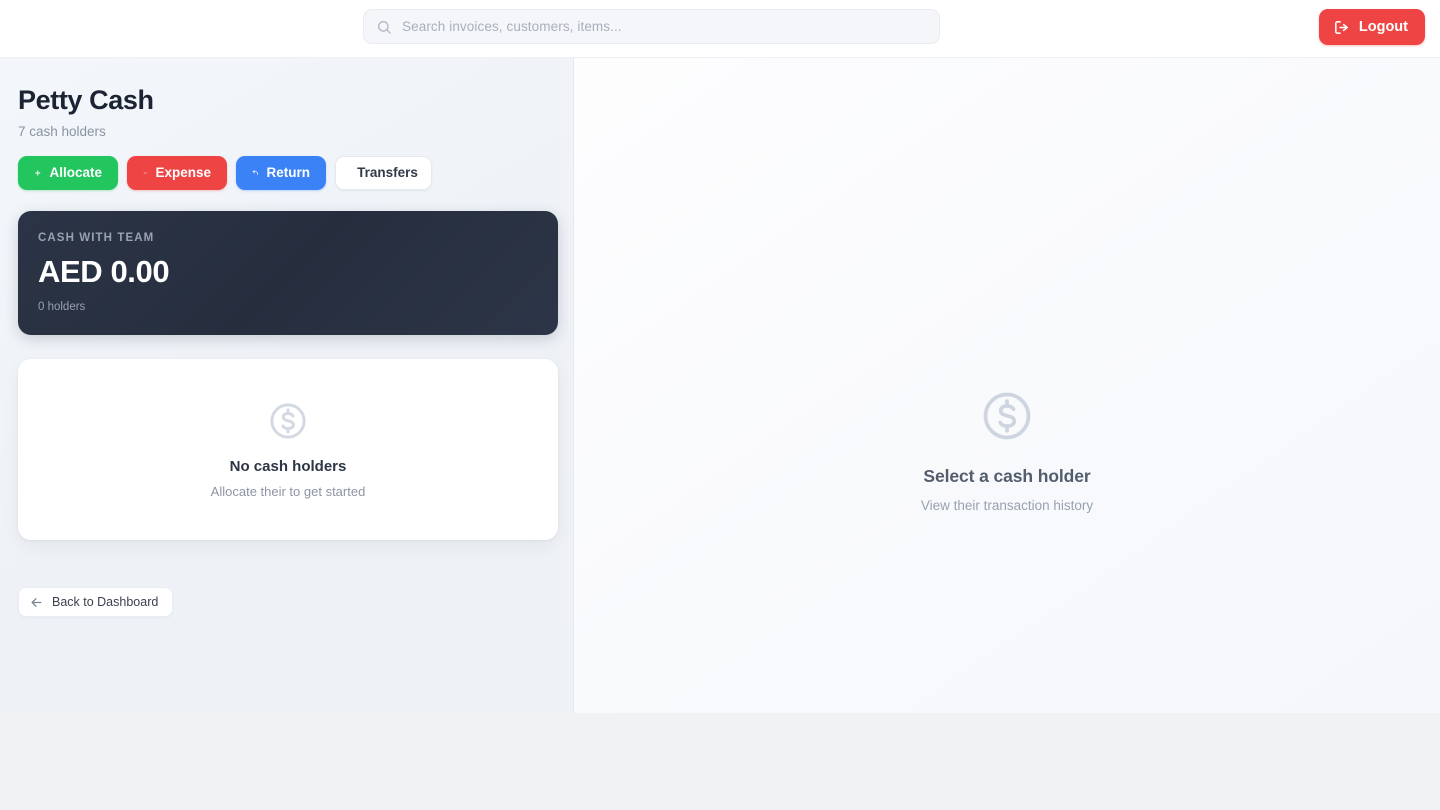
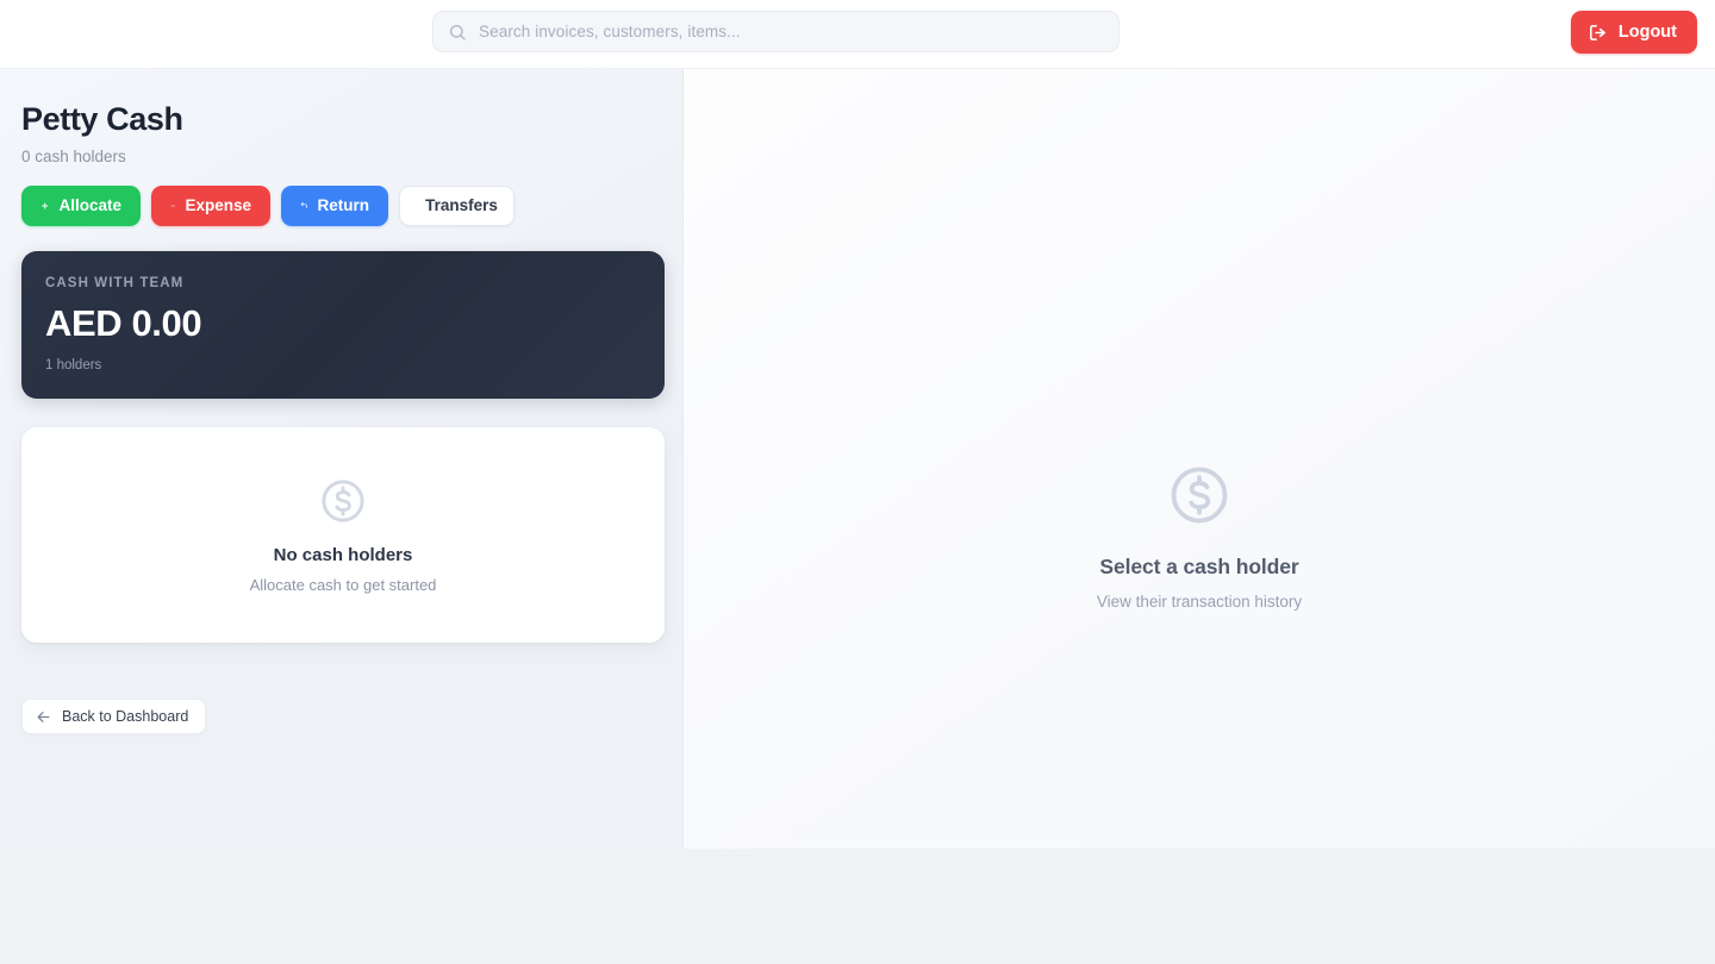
  Search invoices, customers, items...
  Logout
  Petty Cash
- 7 cash holders
+ 0 cash holders
  Allocate
  Expense
  Return
  Transfers
  CASH WITH TEAM
  AED 0.00
- 0 holders
+ 1 holders
  No cash holders
- Allocate their to get started
+ Allocate cash to get started
  Back to Dashboard
  Select a cash holder
  View their transaction history
